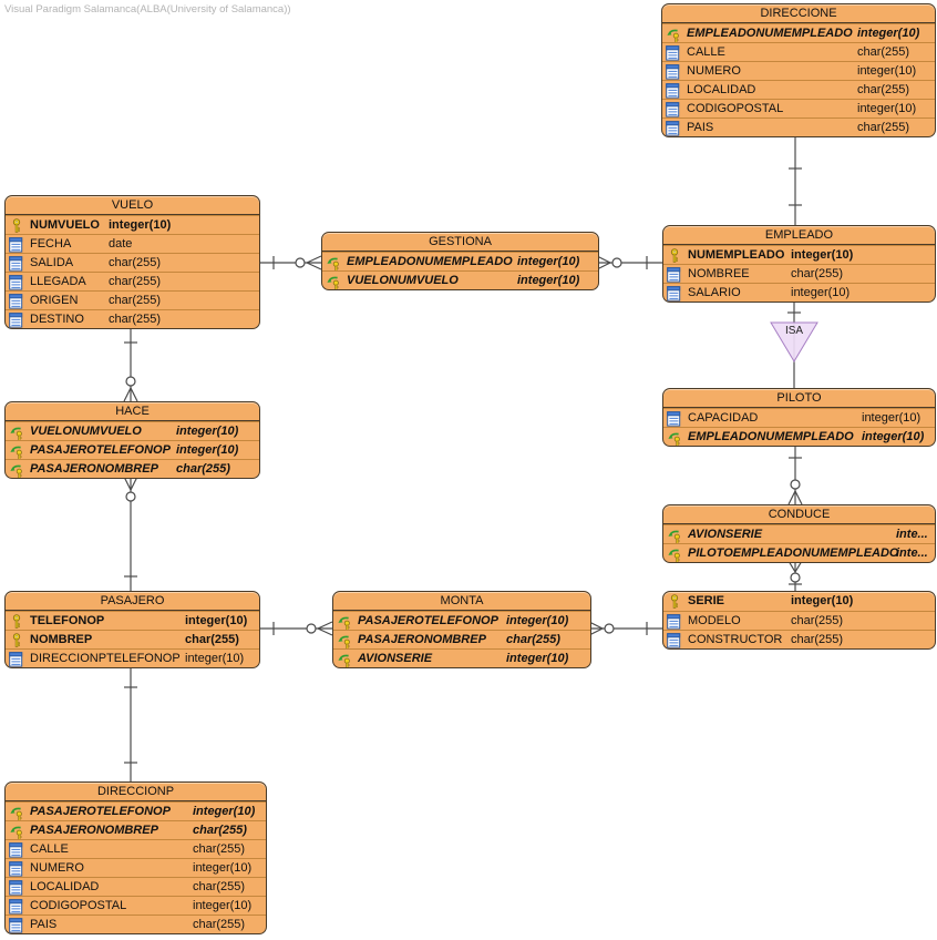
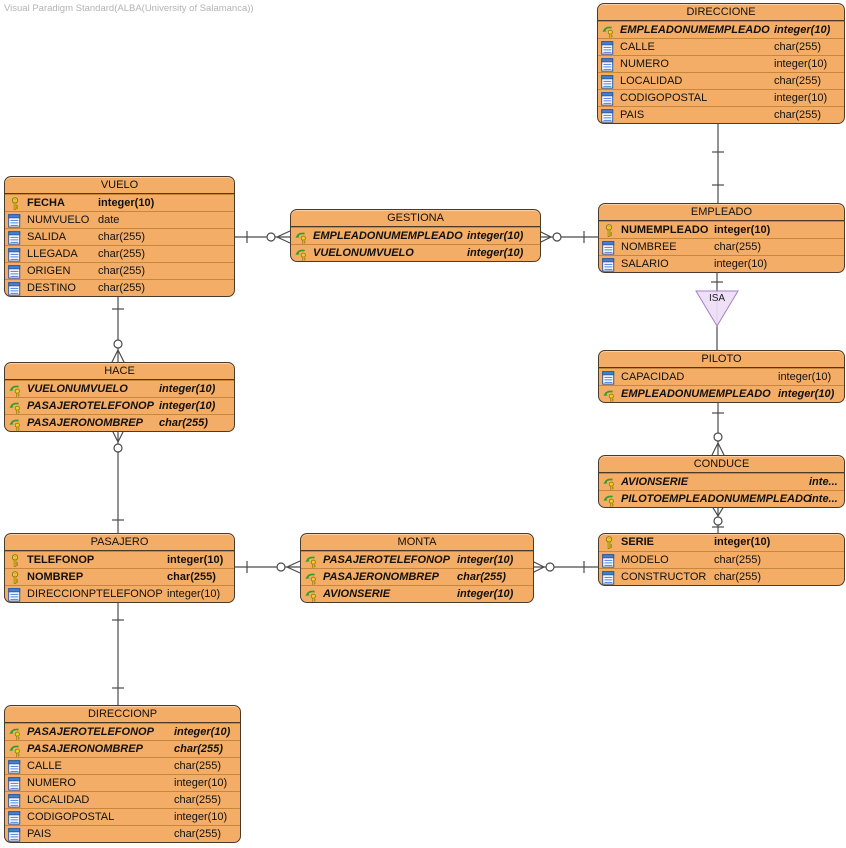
- Visual Paradigm Salamanca(ALBA(University of Salamanca))
+ Visual Paradigm Standard(ALBA(University of Salamanca))
  DIRECCIONE
  EMPLEADONUMEMPLEADO
  integer(10)
  CALLE
  char(255)
  NUMERO
  integer(10)
  LOCALIDAD
  char(255)
  CODIGOPOSTAL
  integer(10)
  PAIS
  char(255)
  VUELO
- NUMVUELO
+ FECHA
  integer(10)
- FECHA
+ NUMVUELO
  date
  SALIDA
  char(255)
  LLEGADA
  char(255)
  ORIGEN
  char(255)
  DESTINO
  char(255)
  GESTIONA
  EMPLEADONUMEMPLEADO
  integer(10)
  VUELONUMVUELO
  integer(10)
  EMPLEADO
  NUMEMPLEADO
  integer(10)
  NOMBREE
  char(255)
  SALARIO
  integer(10)
  HACE
  VUELONUMVUELO
  integer(10)
  PASAJEROTELEFONOP
  integer(10)
  PASAJERONOMBREP
  char(255)
  PILOTO
  CAPACIDAD
  integer(10)
  EMPLEADONUMEMPLEADO
  integer(10)
  CONDUCE
  AVIONSERIE
  inte...
  PILOTOEMPLEADONUMEMPLEADO
  inte...
  PASAJERO
  TELEFONOP
  integer(10)
  NOMBREP
  char(255)
  DIRECCIONPTELEFONOP
  integer(10)
  MONTA
  PASAJEROTELEFONOP
  integer(10)
  PASAJERONOMBREP
  char(255)
  AVIONSERIE
  integer(10)
  SERIE
  integer(10)
  MODELO
  char(255)
  CONSTRUCTOR
  char(255)
  DIRECCIONP
  PASAJEROTELEFONOP
  integer(10)
  PASAJERONOMBREP
  char(255)
  CALLE
  char(255)
  NUMERO
  integer(10)
  LOCALIDAD
  char(255)
  CODIGOPOSTAL
  integer(10)
  PAIS
  char(255)
  ISA
